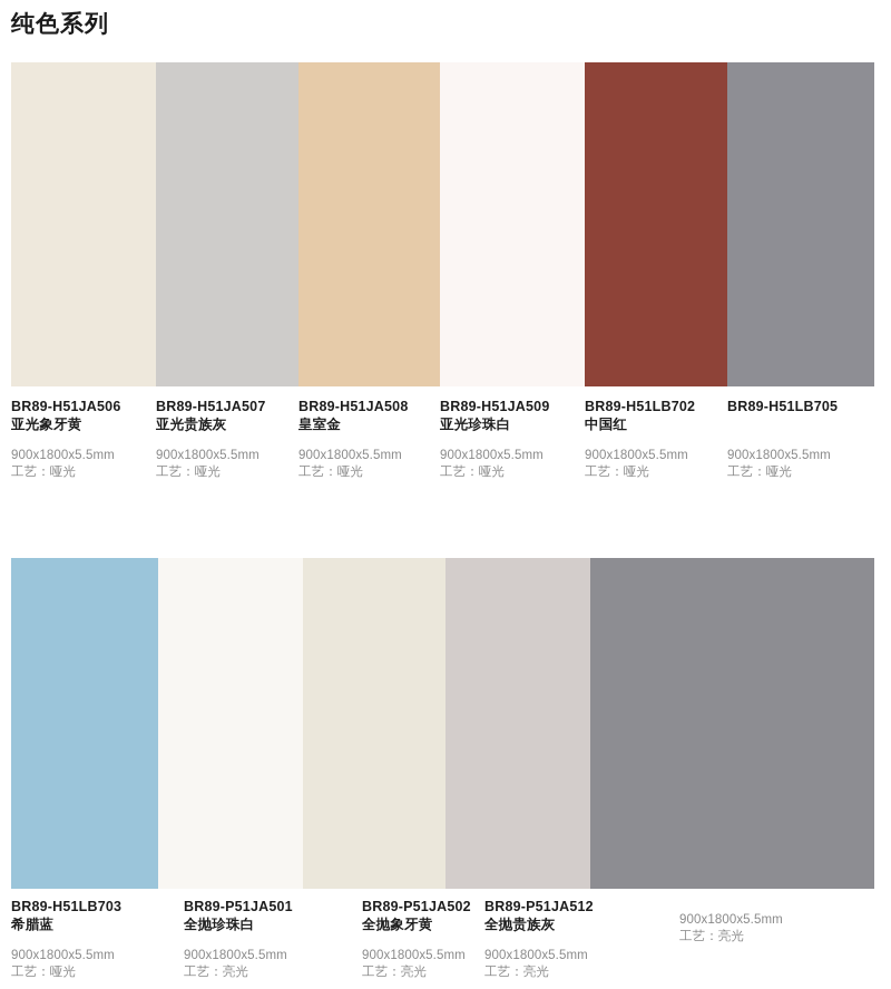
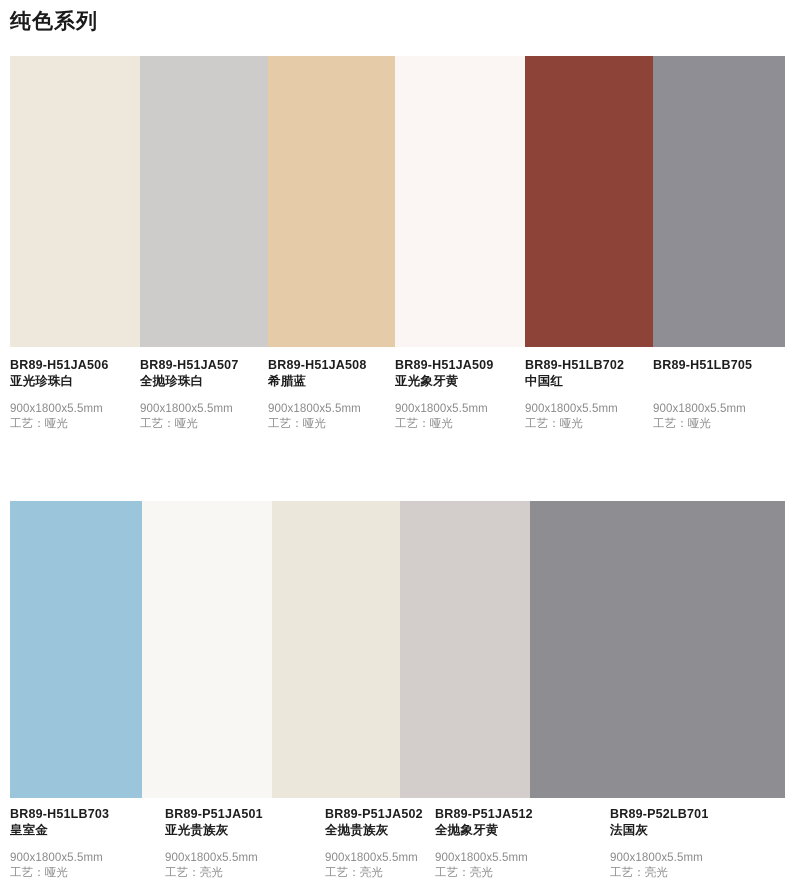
  纯色系列
  BR89-H51JA506
- 亚光象牙黄
+ 亚光珍珠白
  900x1800x5.5mm
  工艺：哑光
  BR89-H51JA507
- 亚光贵族灰
+ 全抛珍珠白
  900x1800x5.5mm
  工艺：哑光
  BR89-H51JA508
- 皇室金
+ 希腊蓝
  900x1800x5.5mm
  工艺：哑光
  BR89-H51JA509
- 亚光珍珠白
+ 亚光象牙黄
  900x1800x5.5mm
  工艺：哑光
  BR89-H51LB702
  中国红
  900x1800x5.5mm
  工艺：哑光
  BR89-H51LB705
  900x1800x5.5mm
  工艺：哑光
  BR89-H51LB703
- 希腊蓝
+ 皇室金
  900x1800x5.5mm
  工艺：哑光
  BR89-P51JA501
- 全抛珍珠白
+ 亚光贵族灰
  900x1800x5.5mm
  工艺：亮光
  BR89-P51JA502
- 全抛象牙黄
+ 全抛贵族灰
  900x1800x5.5mm
  工艺：亮光
  BR89-P51JA512
- 全抛贵族灰
+ 全抛象牙黄
  900x1800x5.5mm
  工艺：亮光
+ BR89-P52LB701
+ 法国灰
  900x1800x5.5mm
  工艺：亮光
